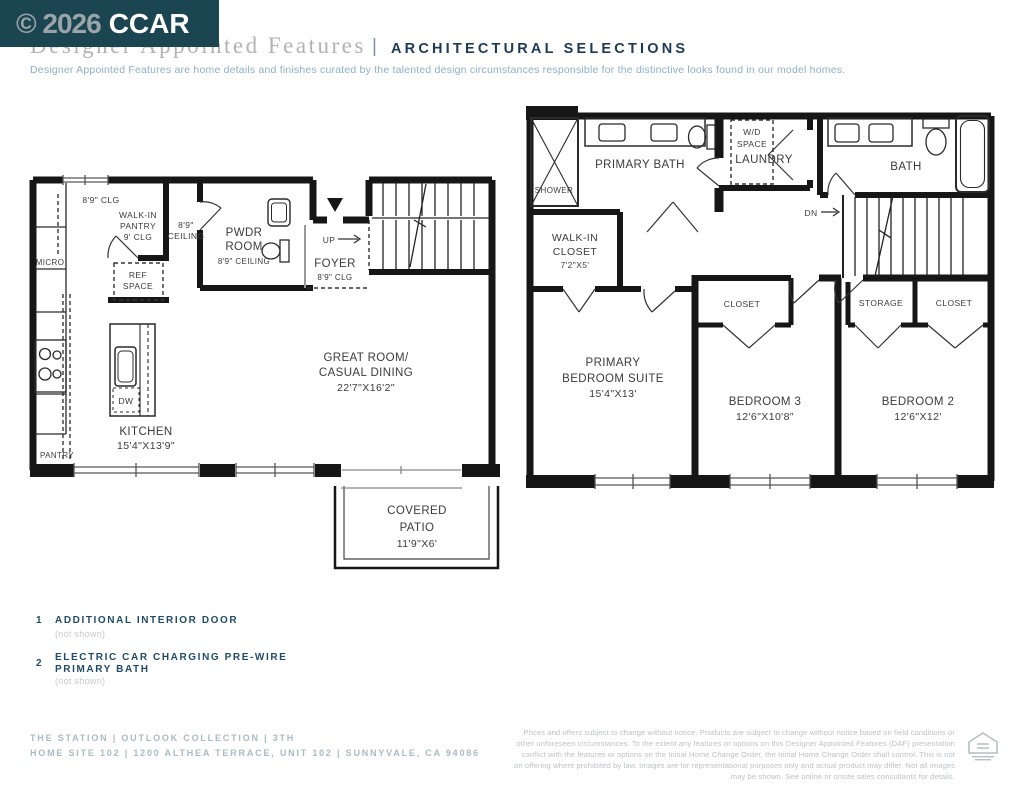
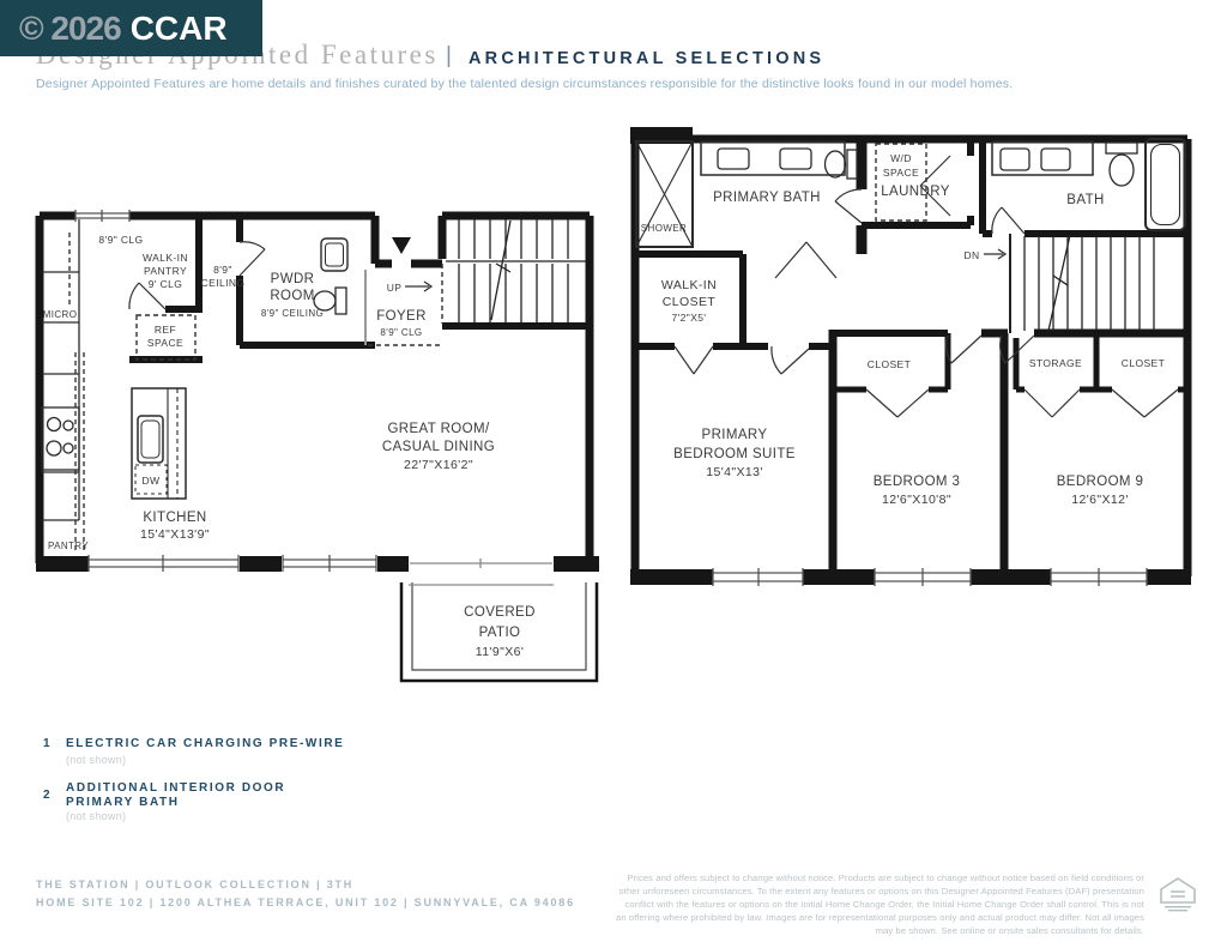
  © 2026
  CCAR
  |
  ARCHITECTURAL SELECTIONS
  Designer Appointed Features are home details and finishes curated by the talented design circumstances responsible for the distinctive looks found in our model homes.
  8'9" CLG
  WALK-IN
  PANTRY
  9' CLG
  8'9"
  CEILING
  PWDR
  ROOM
  8'9" CEILING
  FOYER
  8'9" CLG
  UP
  MICRO
  REF
  SPACE
  DW
  PANTRY
  KITCHEN
  15'4"X13'9"
  GREAT ROOM/
  CASUAL DINING
  22'7"X16'2"
  COVERED
  PATIO
  11'9"X6'
  SHOWER
  PRIMARY BATH
  W/D
  SPACE
  LAUNDRY
  BATH
  DN
  WALK-IN
  CLOSET
  7'2"X5'
  CLOSET
  STORAGE
  CLOSET
  PRIMARY
  BEDROOM SUITE
  15'4"X13'
  BEDROOM 3
  12'6"X10'8"
- BEDROOM 2
+ BEDROOM 9
  12'6"X12'
  1
- ADDITIONAL INTERIOR DOOR
+ ELECTRIC CAR CHARGING PRE-WIRE
  (not shown)
  2
- ELECTRIC CAR CHARGING PRE-WIRE
+ ADDITIONAL INTERIOR DOOR
  PRIMARY BATH
  (not shown)
  THE STATION | OUTLOOK COLLECTION | 3TH
  HOME SITE 102 | 1200 ALTHEA TERRACE, UNIT 102 | SUNNYVALE, CA 94086
  Prices and offers subject to change without notice. Products are subject to change without notice based on field conditions or other unforeseen circumstances. To the extent any features or options on this Designer Appointed Features (DAF) presentation conflict with the features or options on the Initial Home Change Order, the Initial Home Change Order shall control. This is not an offering where prohibited by law. Images are for representational purposes only and actual product may differ. Not all images may be shown. See online or onsite sales consultants for details.
